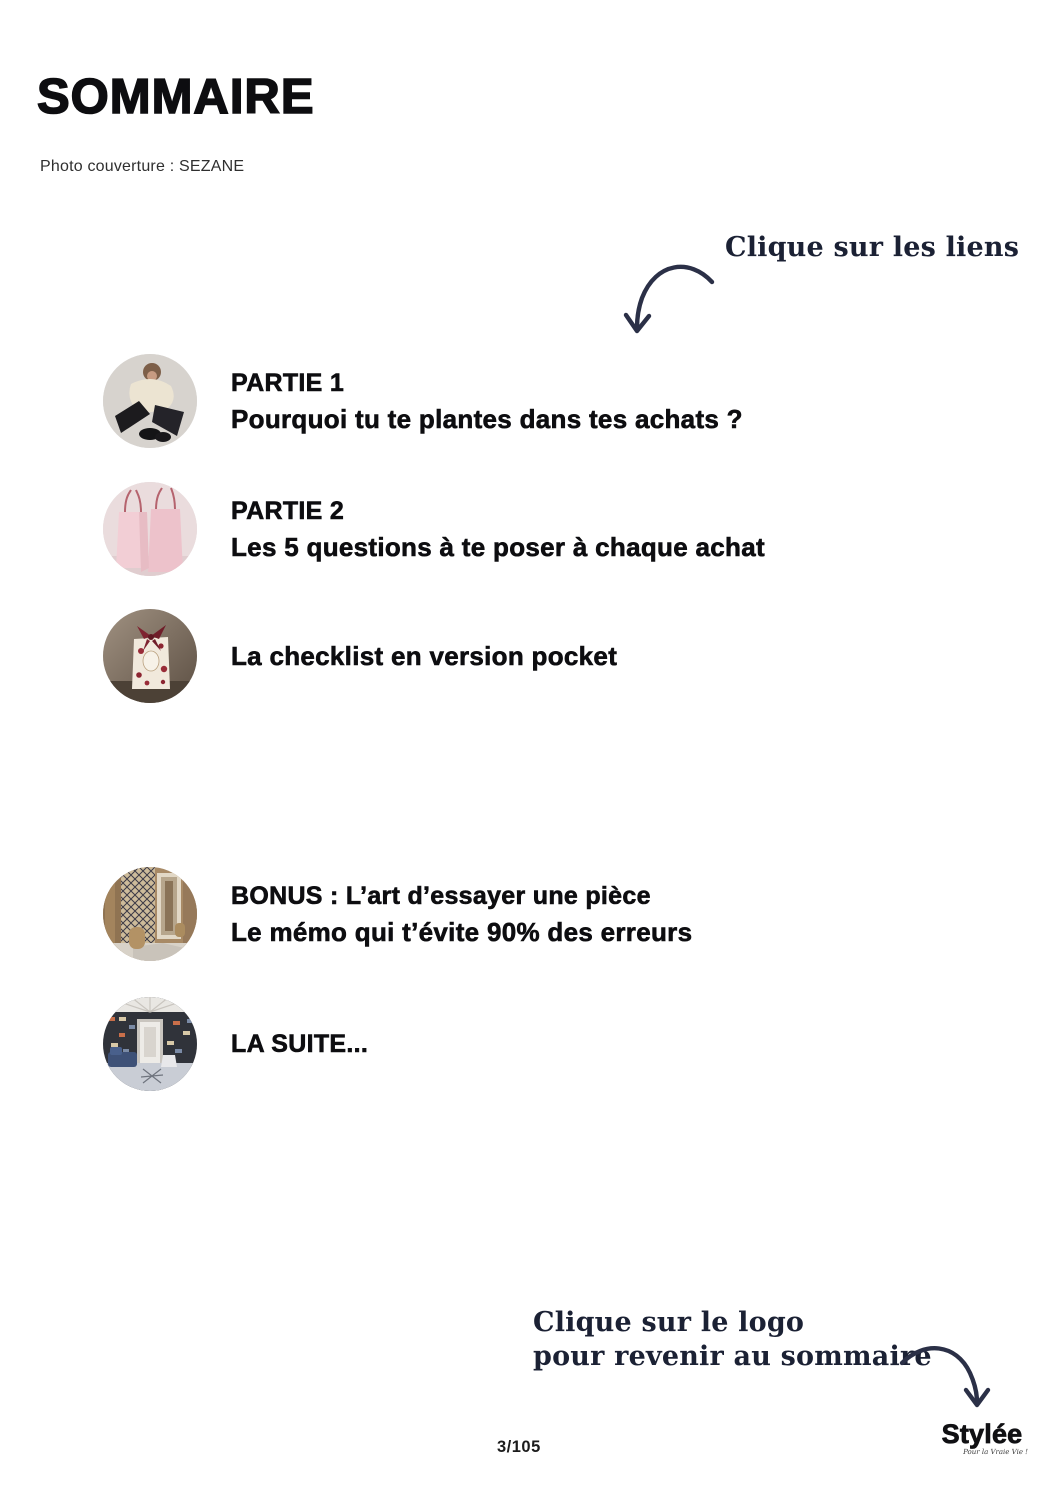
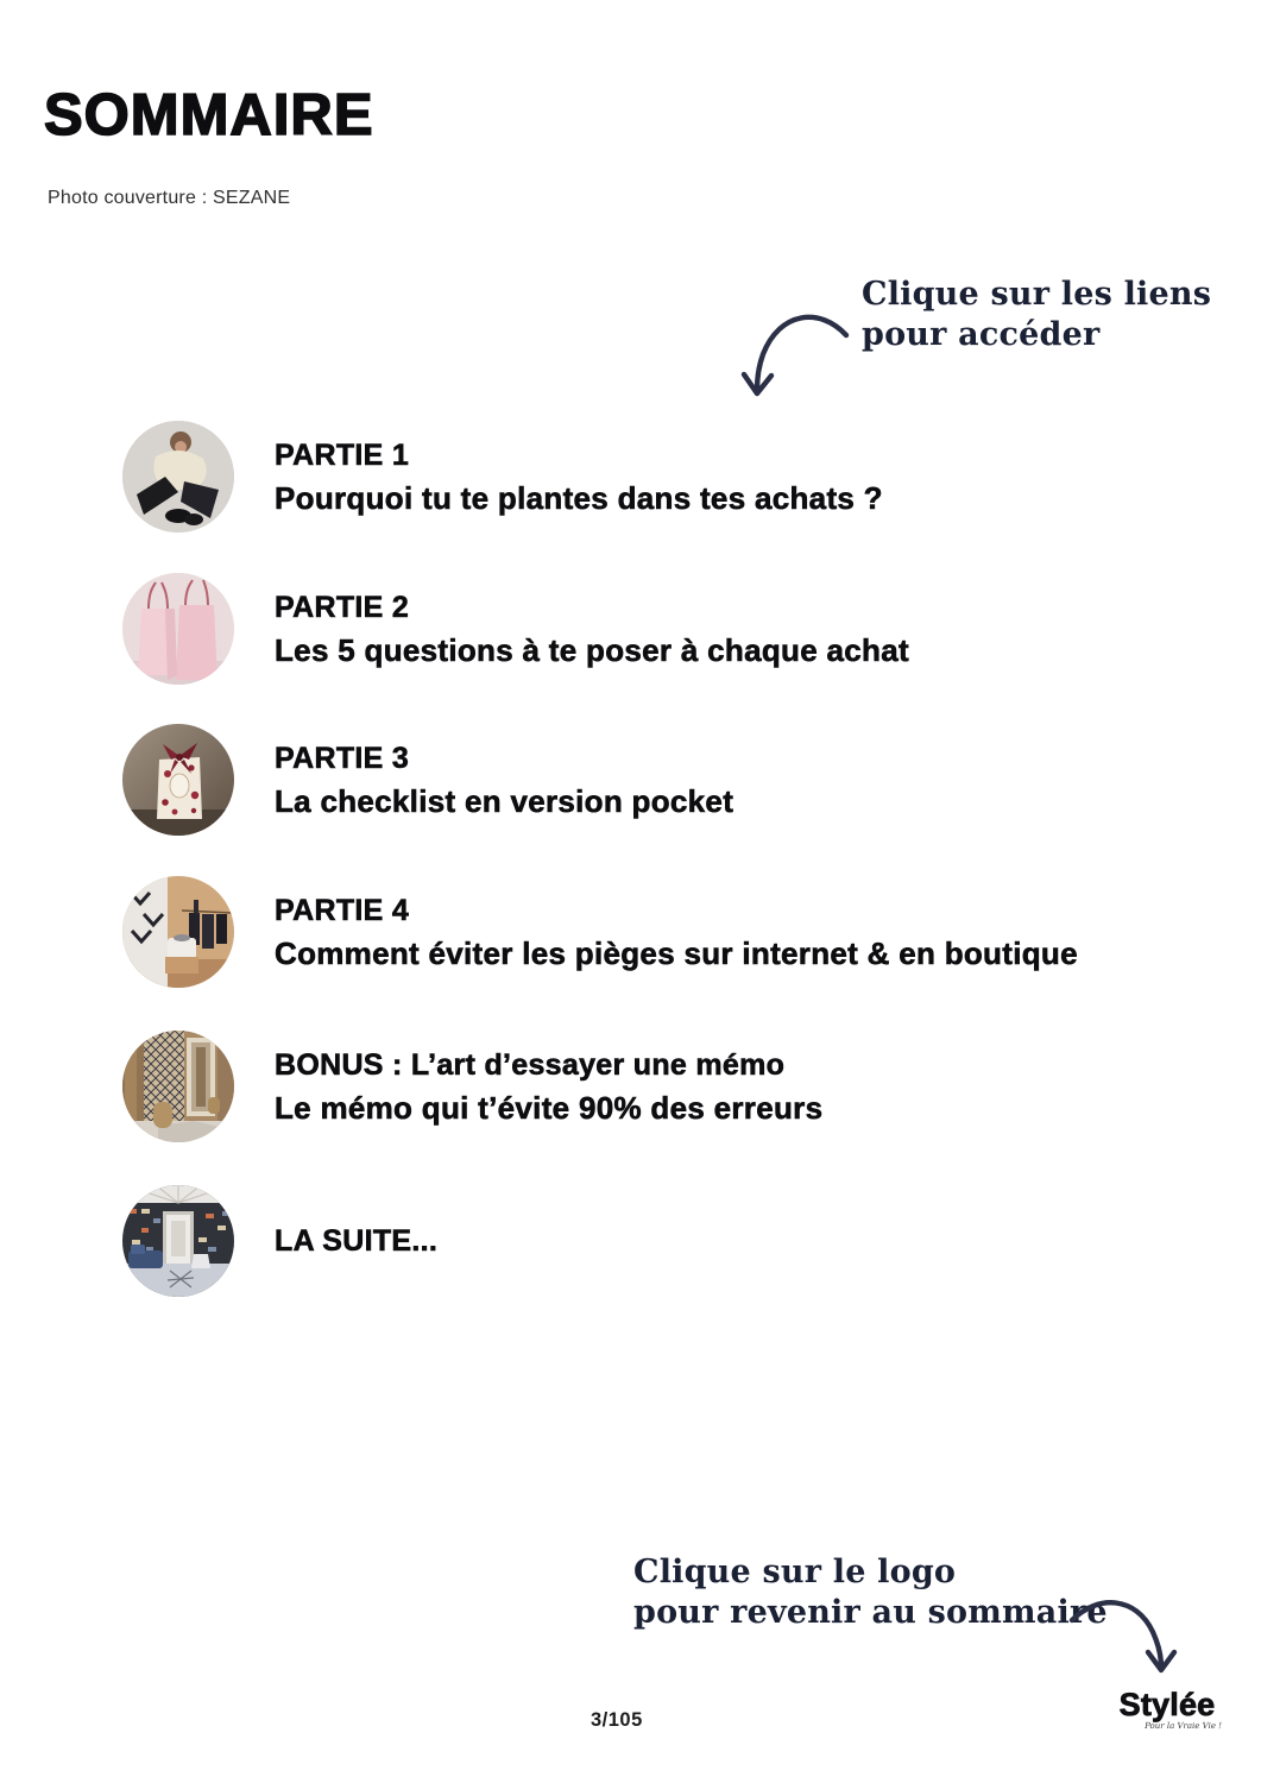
  SOMMAIRE
  Photo couverture : SEZANE
  Clique sur les liens
+ pour accéder
  PARTIE 1
  Pourquoi tu te plantes dans tes achats ?
  PARTIE 2
  Les 5 questions à te poser à chaque achat
+ PARTIE 3
  La checklist en version pocket
+ PARTIE 4
+ Comment éviter les pièges sur internet & en boutique
- BONUS : L’art d’essayer une pièce
+ BONUS : L’art d’essayer une mémo
  Le mémo qui t’évite 90% des erreurs
  LA SUITE...
  Clique sur le logo
  pour revenir au sommaie
  3/105
  Stylée
  Pour la Vraie Vie !
